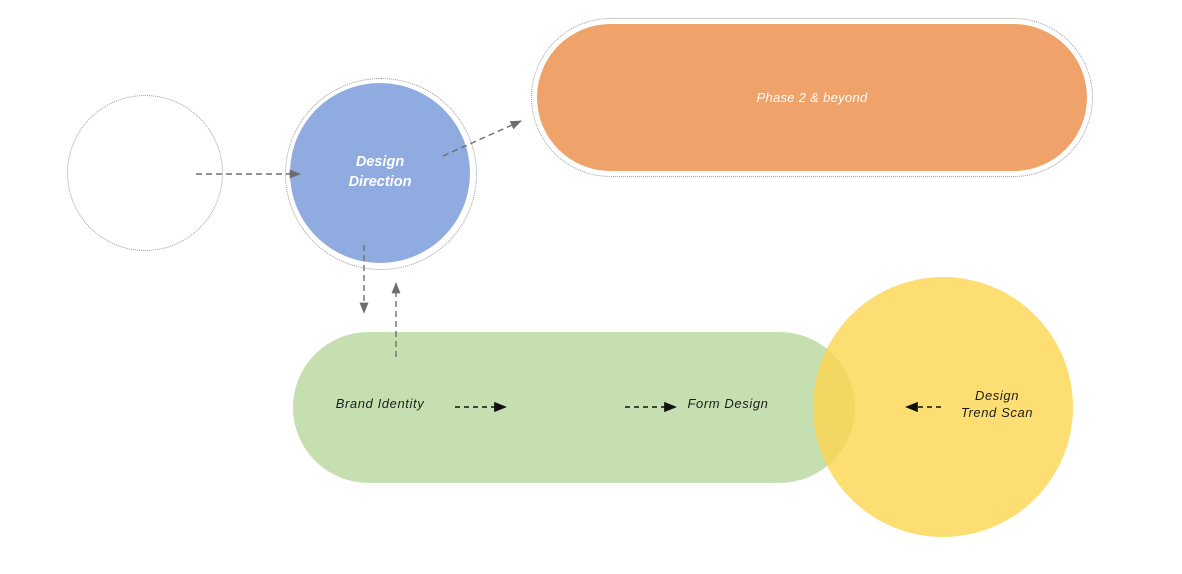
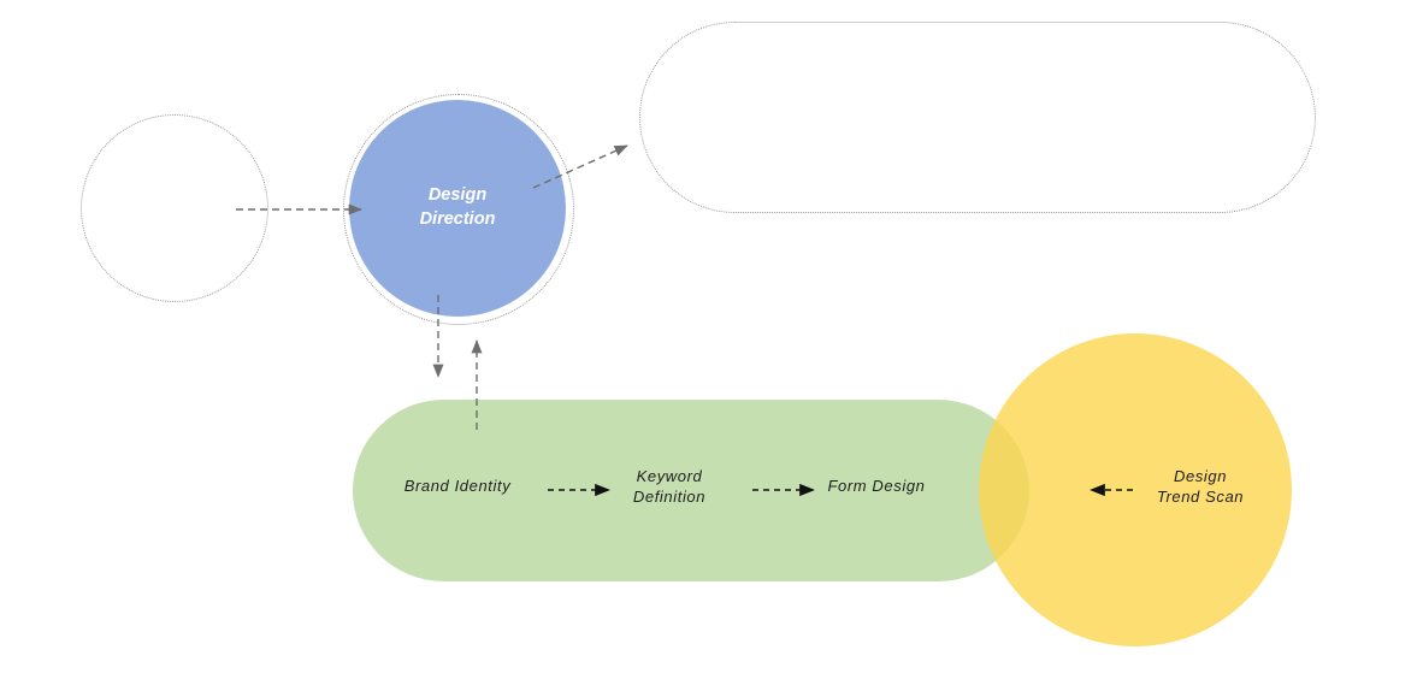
  Design
  Direction
- Phase 2 & beyond
  Brand Identity
+ Keyword
+ Definition
  Form Design
  Design
  Trend Scan
